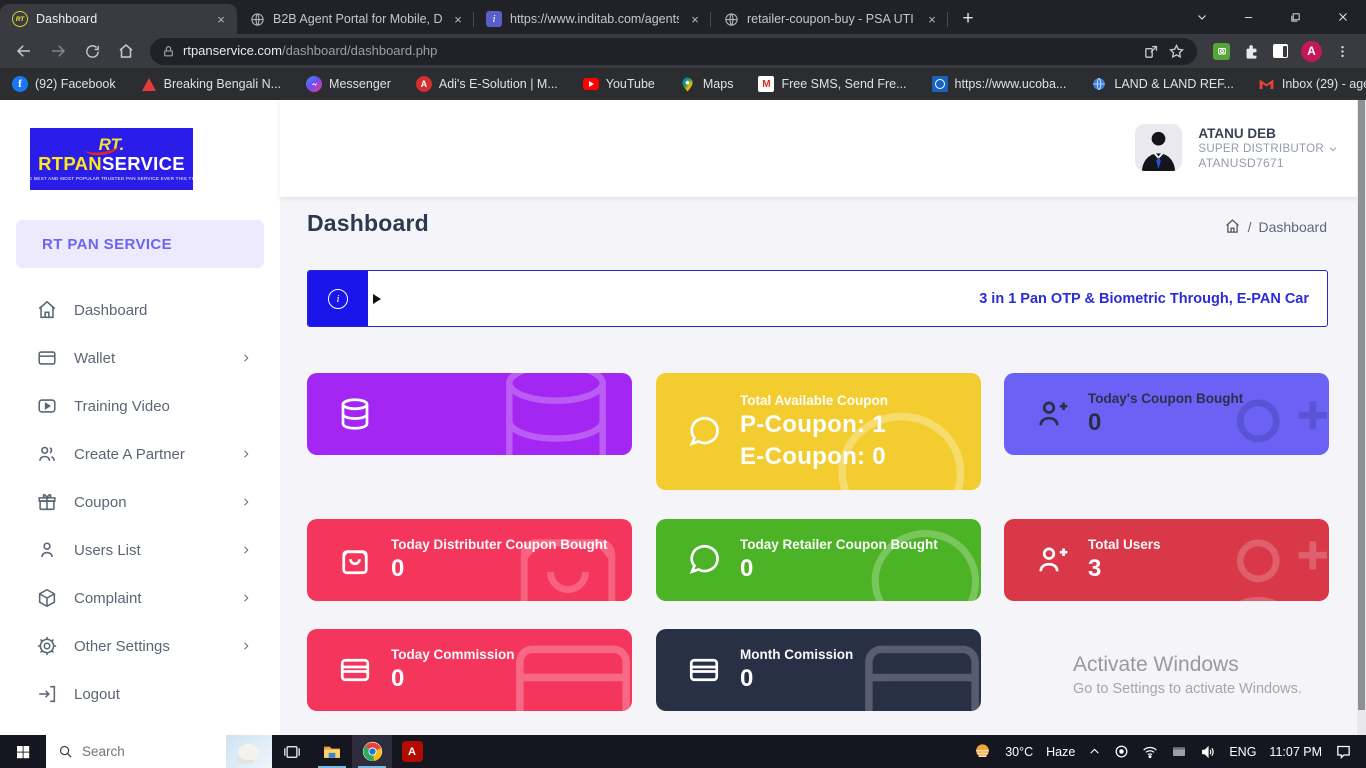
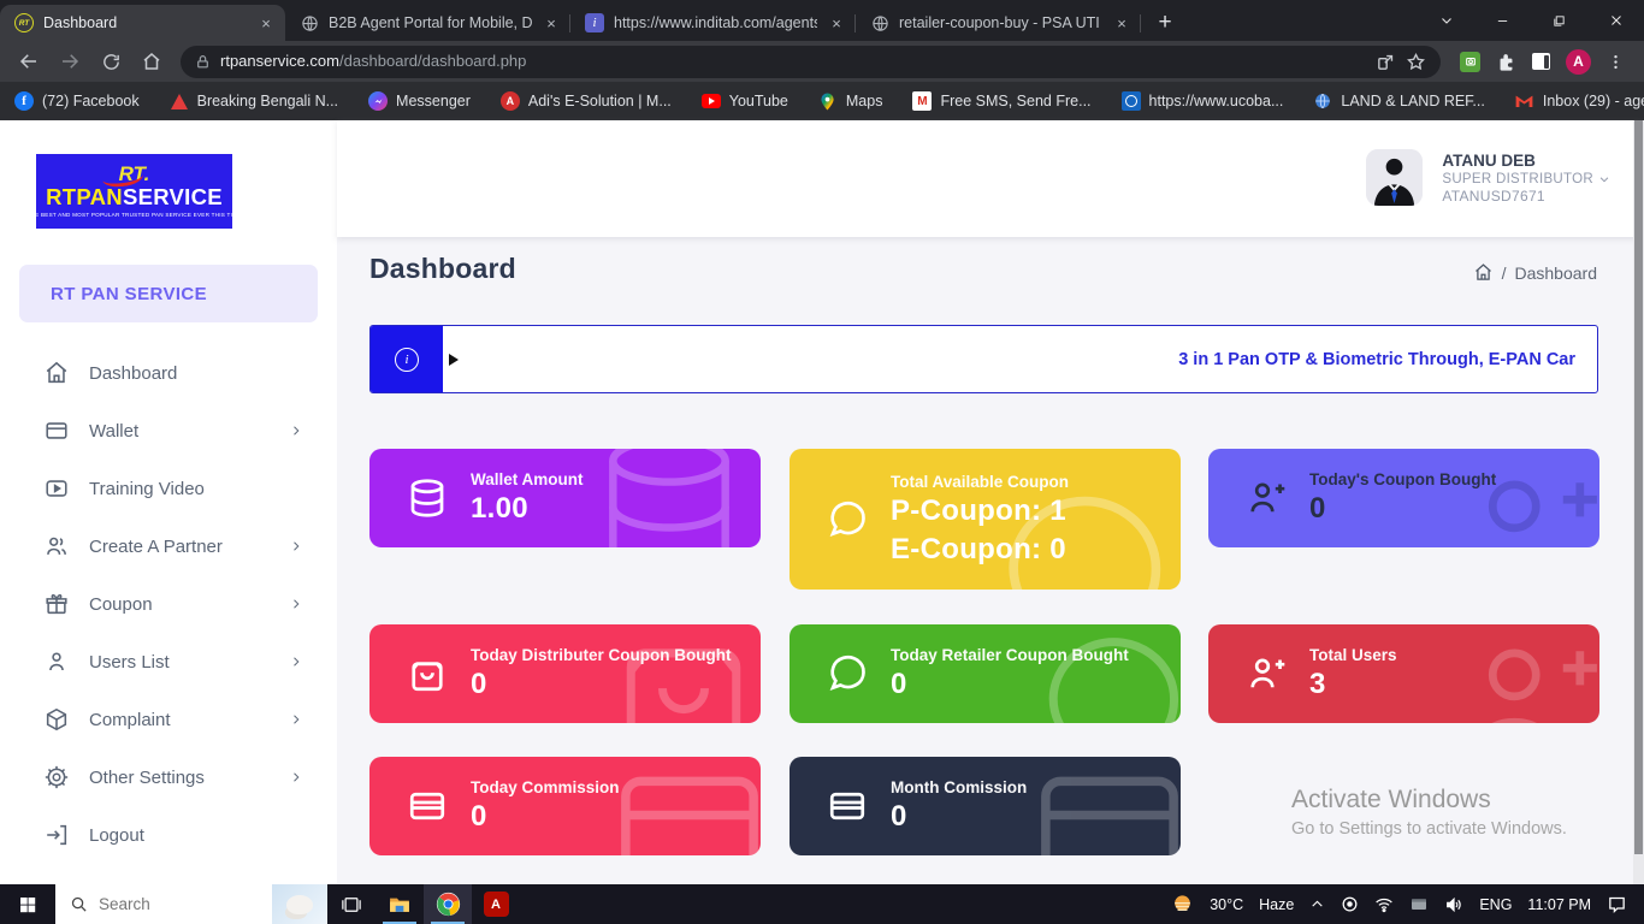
  Dashboard
  ×
  B2B Agent Portal for Mobile, D
  ×
  i
  https://www.inditab.com/agent
  ×
  retailer-coupon-buy - PSA UTI
  ×
  +
  rtpanservice.com/dashboard/dashboard.php
  A
  f
- (92) Facebook
+ (72) Facebook
  Breaking Bengali N...
  Messenger
  A
  Adi's E-Solution | M...
  YouTube
  Maps
  M
  Free SMS, Send Fre...
  https://www.ucoba...
  LAND & LAND REF...
  RT.
  RTPANSERVICE
  RT PAN SERVICE
  Dashboard
  Wallet
  Training Video
  Create A Partner
  Coupon
  Users List
  Complaint
  Other Settings
  Logout
  ATANU DEB
  SUPER DISTRIBUTOR
  ATANUSD7671
  Dashboard
  /
  Dashboard
  i
  3 in 1 Pan OTP & Biometric Through, E-PAN Car
+ Wallet Amount
+ 1.00
  Total Available Coupon
  P-Coupon: 1
  E-Coupon: 0
  Today's Coupon Bought
  0
  Today Distributer Coupon Bought
  0
  Today Retailer Coupon Bought
  0
  Total Users
  3
  Today Commission
  0
  Month Comission
  0
  Activate Windows
  Go to Settings to activate Windows.
  Search
  A
  30°C
  Haze
  ENG
  11:07 PM
